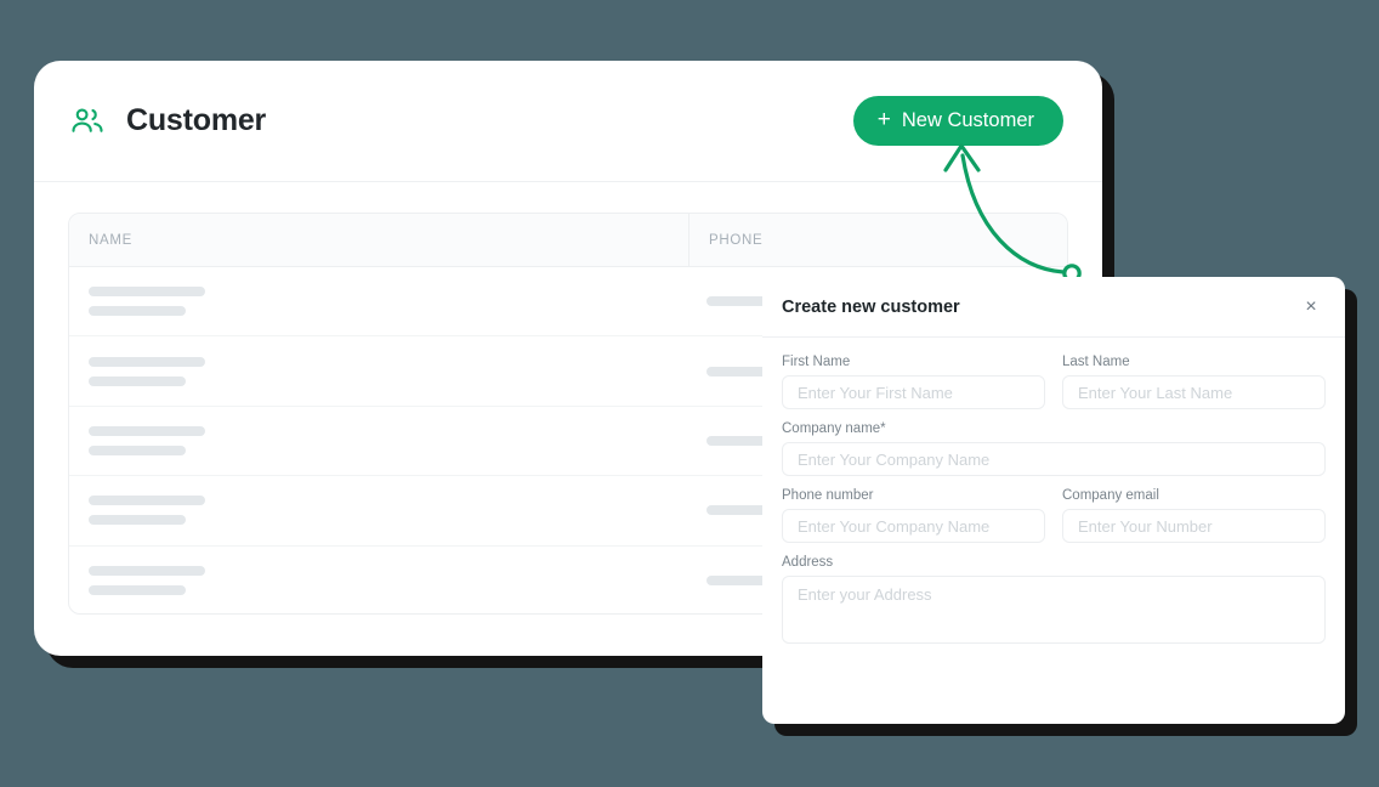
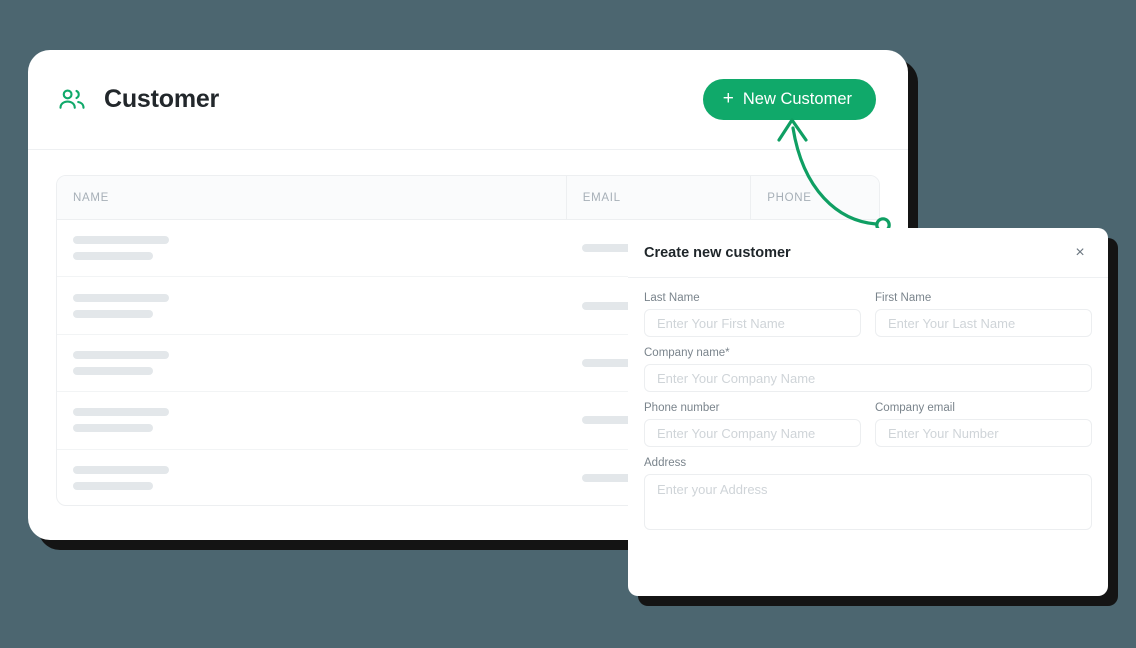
  Customer
  +
  New Customer
  NAME
+ EMAIL
  PHONE
  Create new customer
  ×
- First Name
+ Last Name
  Enter Your First Name
- Last Name
+ First Name
  Enter Your Last Name
  Company name*
  Enter Your Company Name
  Phone number
  Enter Your Company Name
  Company email
  Enter Your Number
  Address
  Enter your Address
